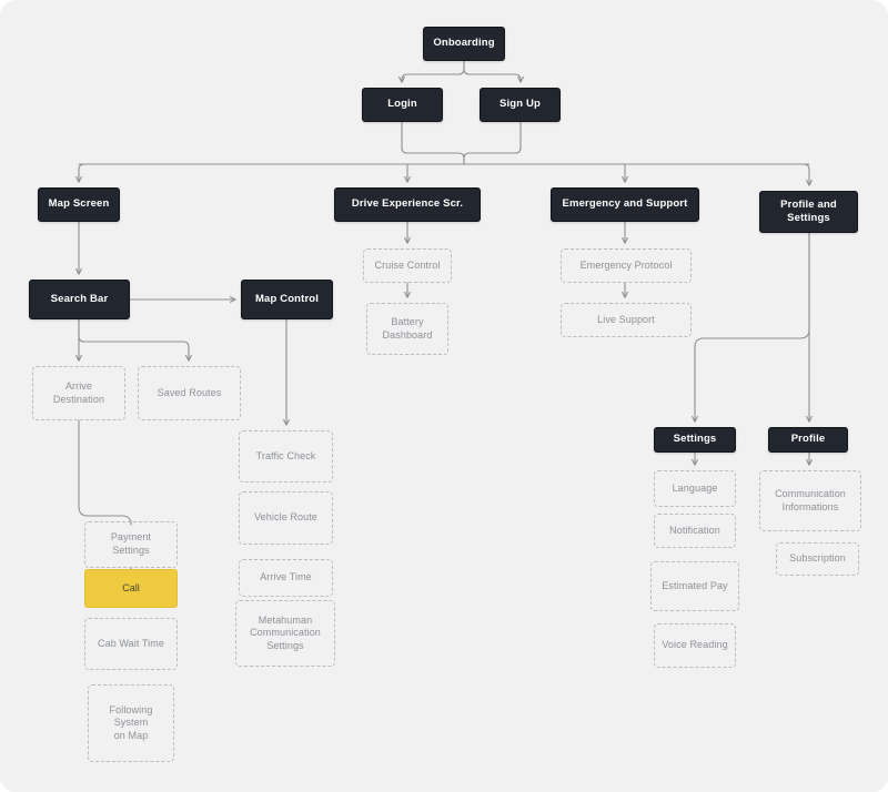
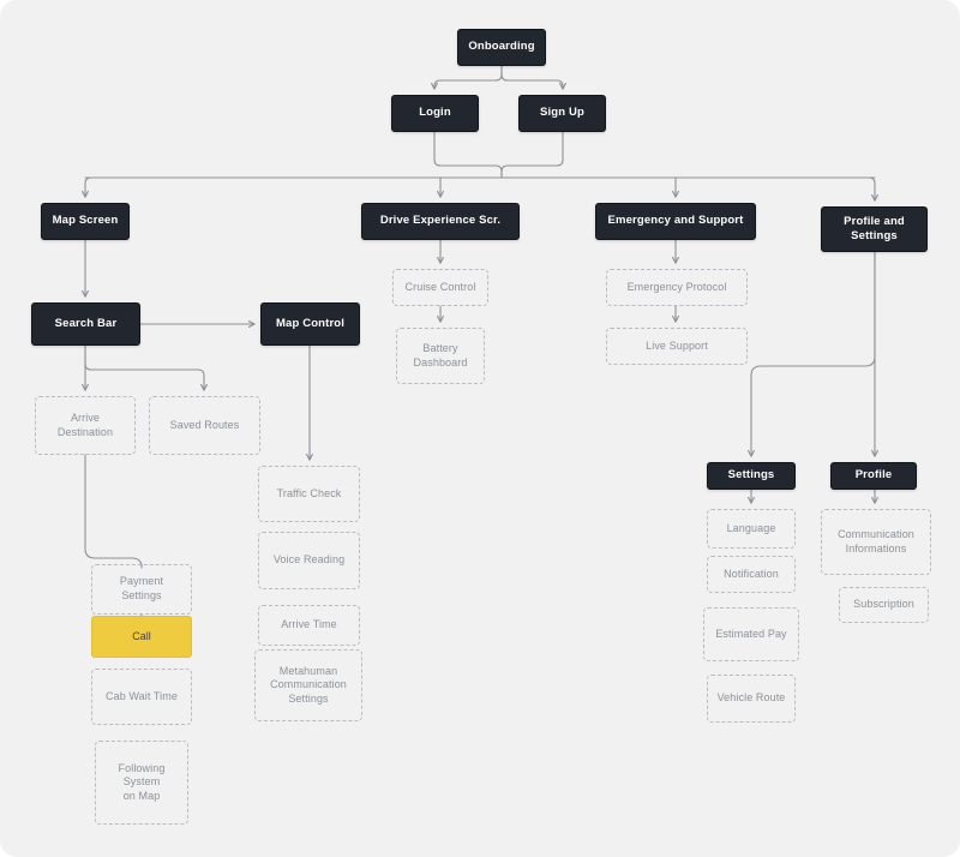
  Onboarding
  Login
  Sign Up
  Map Screen
  Drive Experience Scr.
  Emergency and Support
  Profile and Settings
  Search Bar
  Map Control
  Cruise Control
  Battery
  Dashboard
  Emergency Protocol
  Live Support
  Arrive Destination
  Saved Routes
  Traffic Check
- Vehicle Route
+ Voice Reading
  Arrive Time
  Metahuman
  Communication
  Settings
  Payment Settings
  Call
  Cab Wait Time
  Following System
  on Map
  Settings
  Profile
  Language
  Notification
  Estimated Pay
- Voice Reading
+ Vehicle Route
  Communication
  Informations
  Subscription
